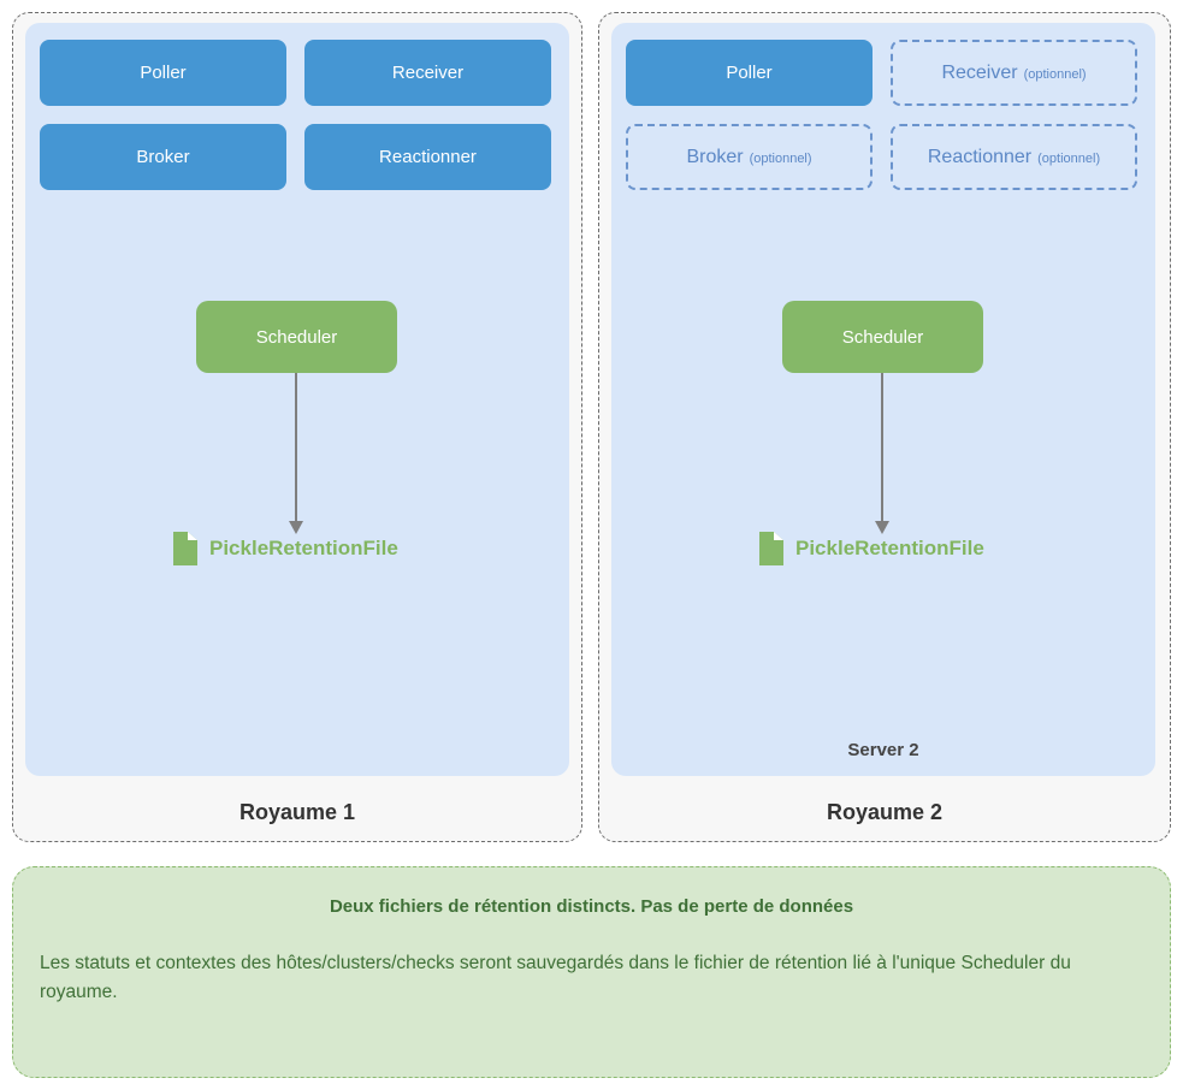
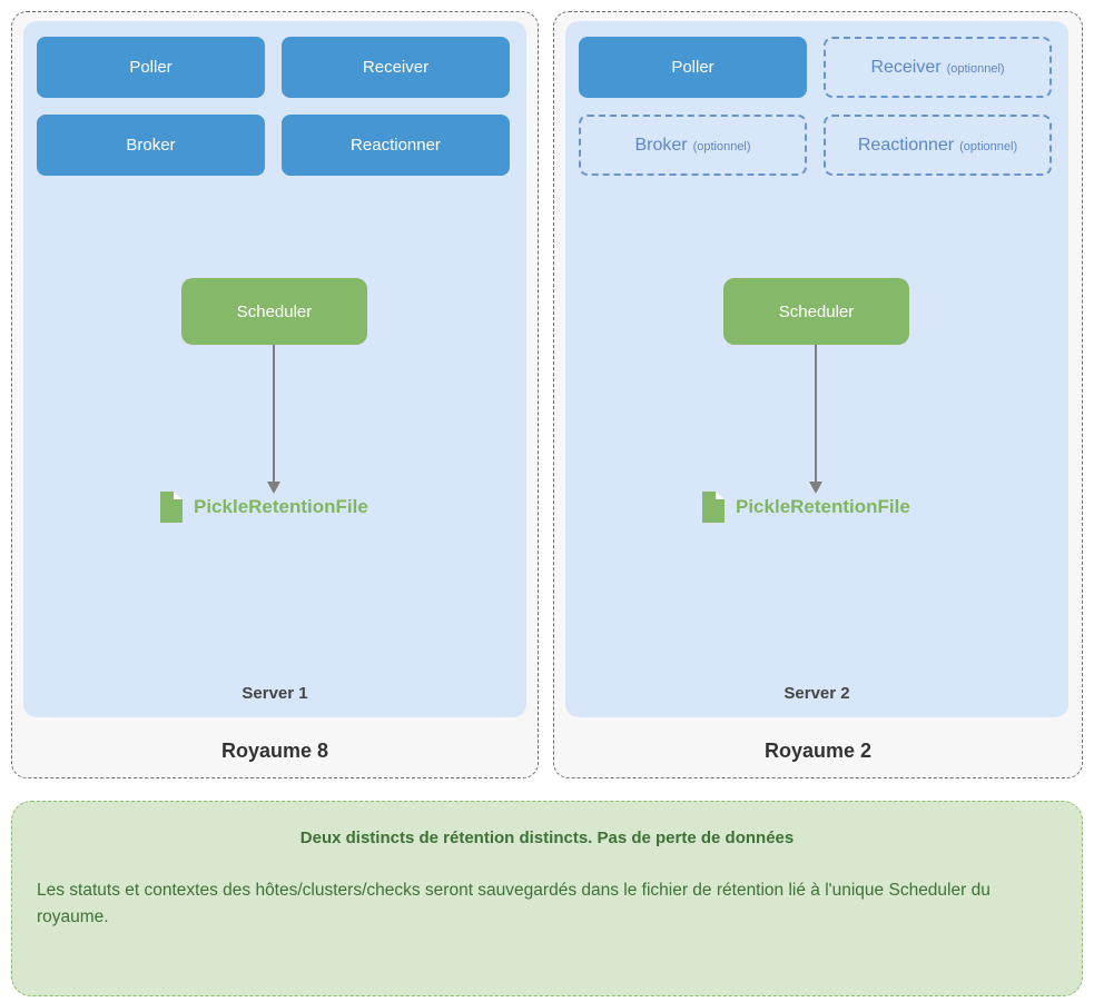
  Poller
  Receiver
  Broker
  Reactionner
  Scheduler
  PickleRetentionFile
+ Server 1
- Royaume 1
+ Royaume 8
  Poller
  Receiver
  (optionnel)
  Broker
  (optionnel)
  Reactionner
  (optionnel)
  Scheduler
  PickleRetentionFile
  Server 2
  Royaume 2
- Deux fichiers de rétention distincts. Pas de perte de données
+ Deux distincts de rétention distincts. Pas de perte de données
  Les statuts et contextes des hôtes/clusters/checks seront sauvegardés dans le fichier de rétention lié à l'unique Scheduler du royaume.
